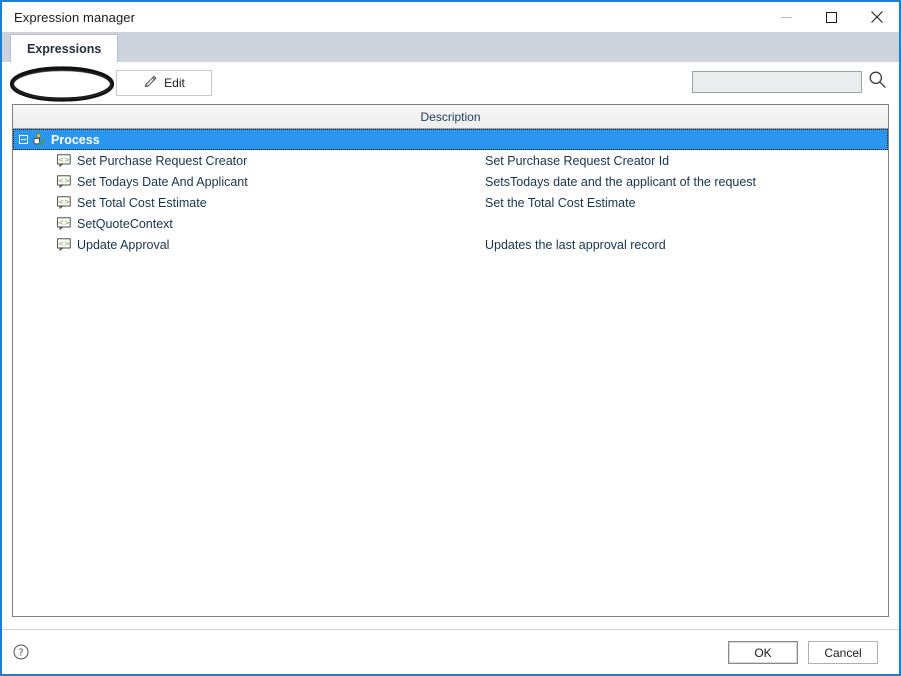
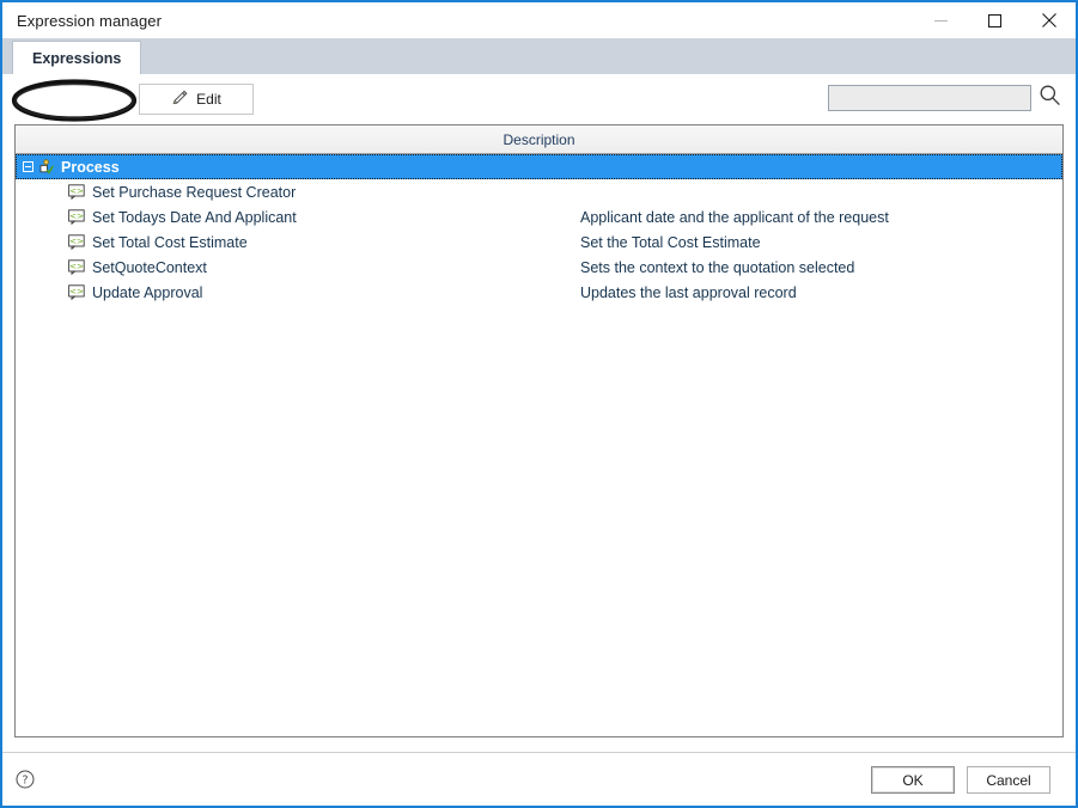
  Expression manager
  Expressions
  Edit
  Description
  Process
  <>
  Set Purchase Request Creator
- Set Purchase Request Creator Id
  <>
  Set Todays Date And Applicant
- SetsTodays date and the applicant of the request
+ Applicant date and the applicant of the request
  <>
  Set Total Cost Estimate
  Set the Total Cost Estimate
  <>
  SetQuoteContext
+ Sets the context to the quotation selected
  <>
  Update Approval
  Updates the last approval record
  ?
  OK
  Cancel
